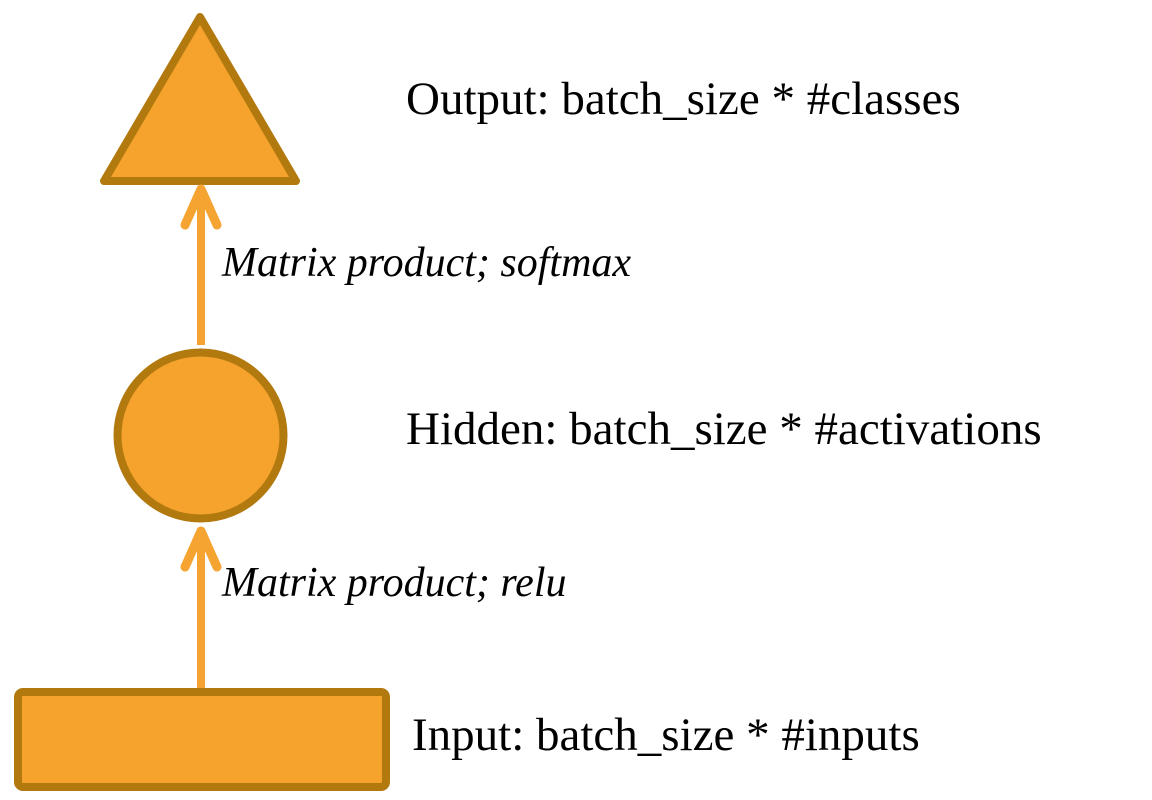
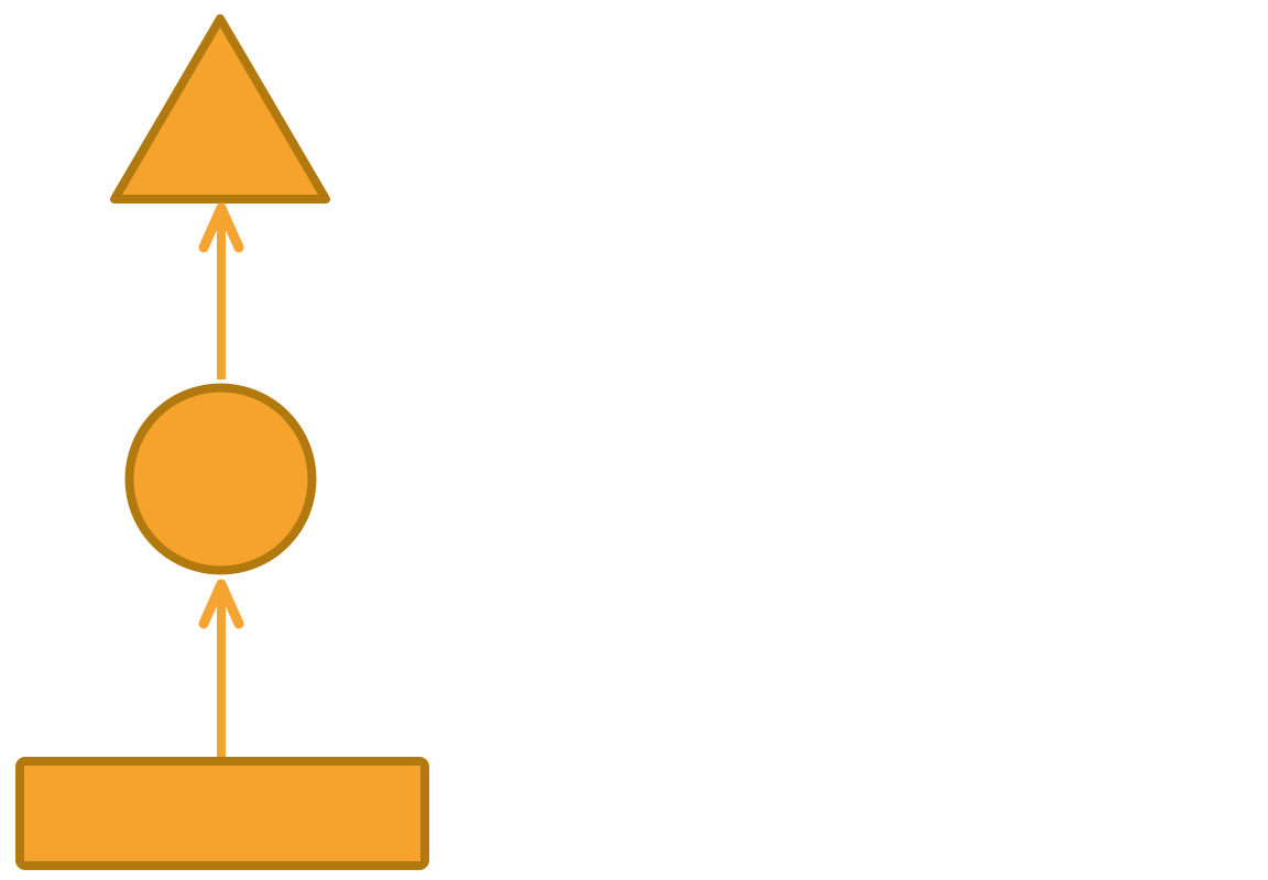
- Output: batch_size * #classes
- Matrix product; softmax
- Hidden: batch_size * #activations
- Matrix product; relu
- Input: batch_size * #inputs
